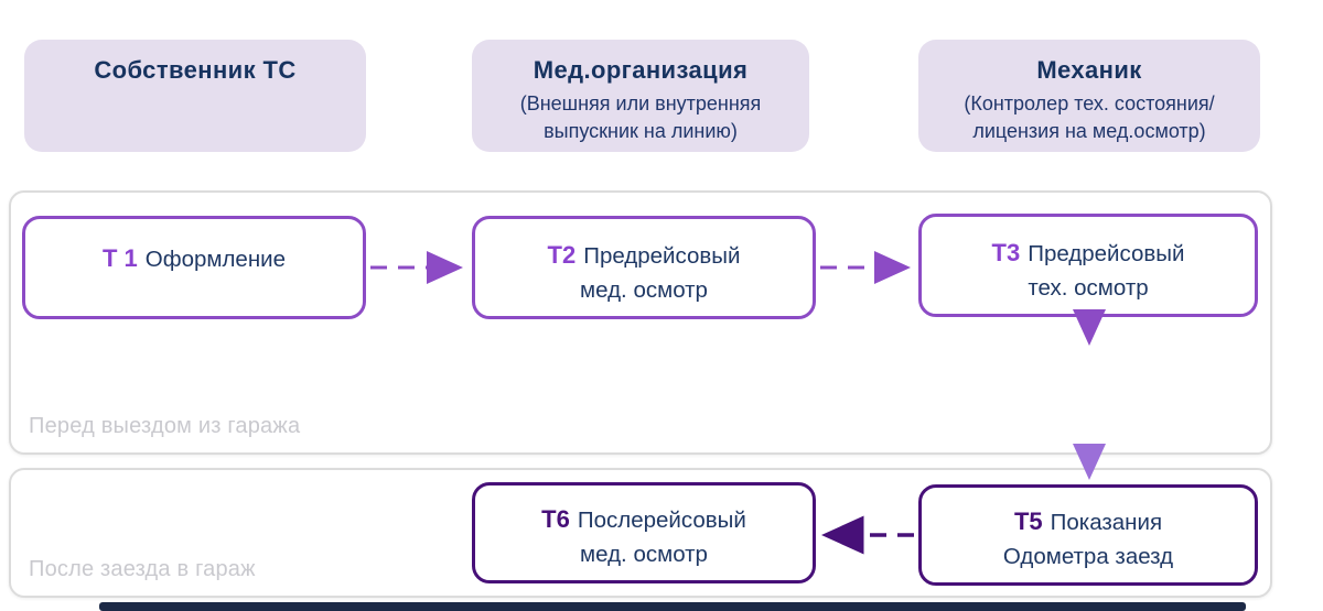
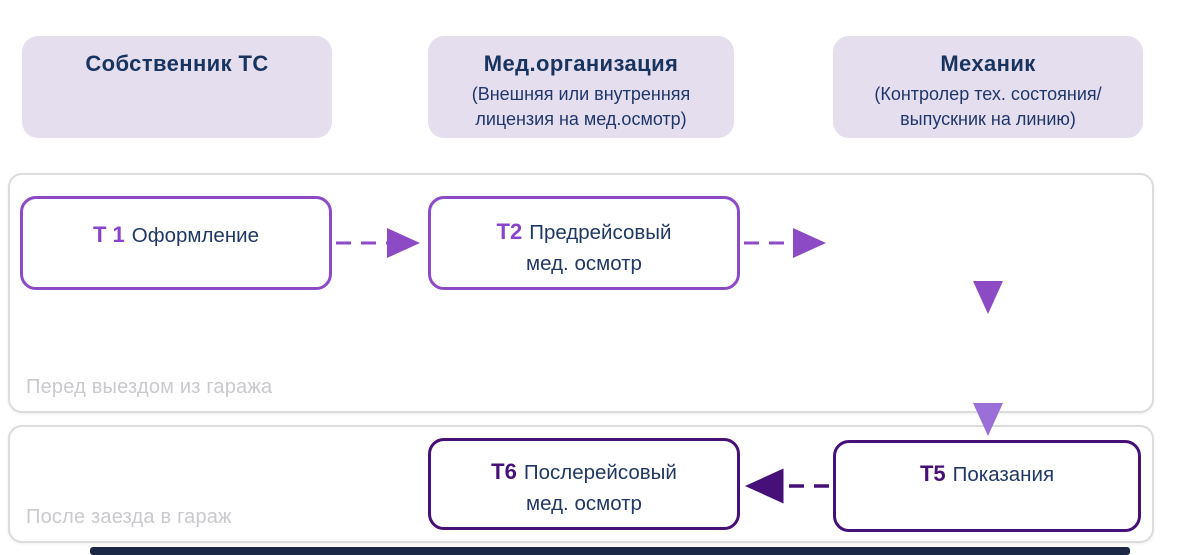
  Собственник ТС
  Мед.организация
  (Внешняя или внутренняя
- выпускник на линию)
+ лицензия на мед.осмотр)
  Механик
  (Контролер тех. состояния/
- лицензия на мед.осмотр)
+ выпускник на линию)
  Перед выездом из гаража
  После заезда в гараж
  Т 1 Оформление
  Т2 Предрейсовый
  мед. осмотр
- Т3 Предрейсовый
- тех. осмотр
  Т5 Показания
- Одометра заезд
  Т6 Послерейсовый
  мед. осмотр
